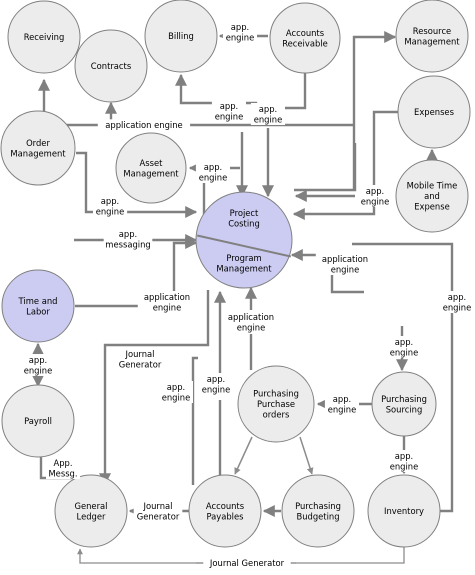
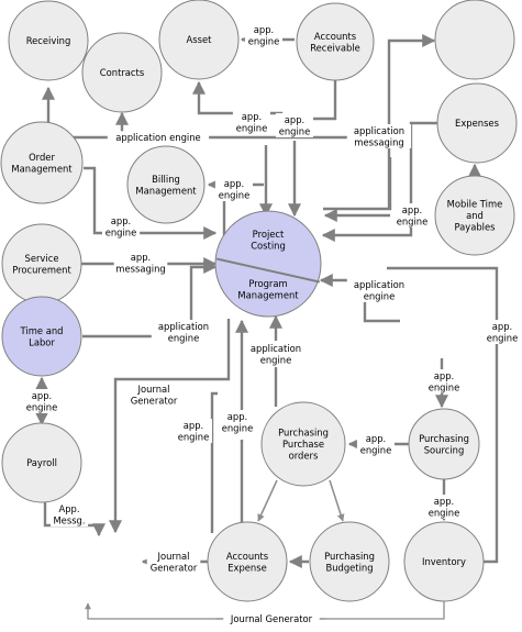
  Receiving
  Contracts
- Billing
+ Asset
  Accounts Receivable
- Resource Management
  Expenses
- Mobile Time and Expense
+ Mobile Time and Payables
  Order Management
- Asset Management
+ Billing Management
+ Service Procurement
  Time and Labor
  Payroll
- General Ledger
- Accounts Payables
+ Accounts Expense
  Purchasing Budgeting
  Inventory
  Purchasing Sourcing
  Purchasing Purchase orders
  Project Costing
  Program Management
  app. engine
  app. engine
  app. engine
  application engine
+ application messaging
  app. engine
  app. engine
  app. engine
  app. messaging
  application engine
  application engine
  app. engine
  application engine
  app. engine
  Journal Generator
  app. engine
  app. engine
  app. engine
  app. engine
  app. engine
  App. Messg.
  Journal Generator
  Journal Generator
